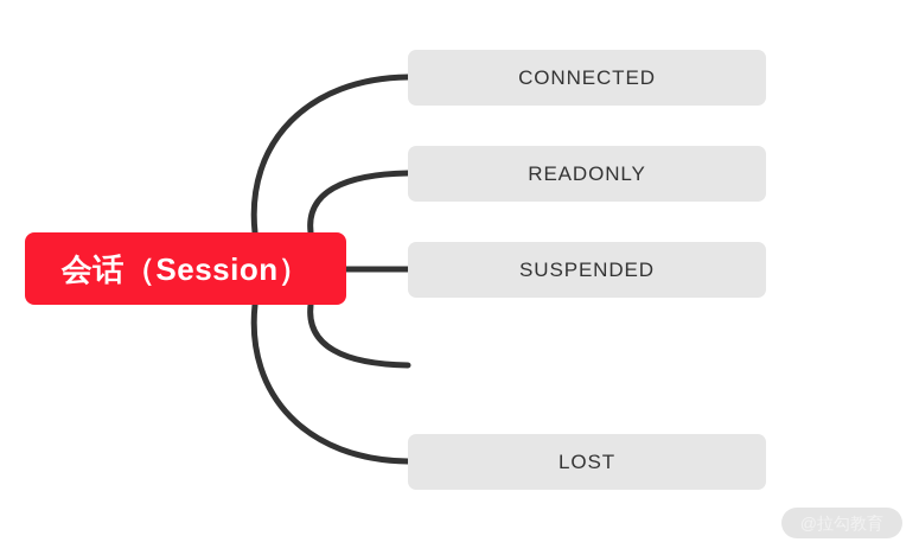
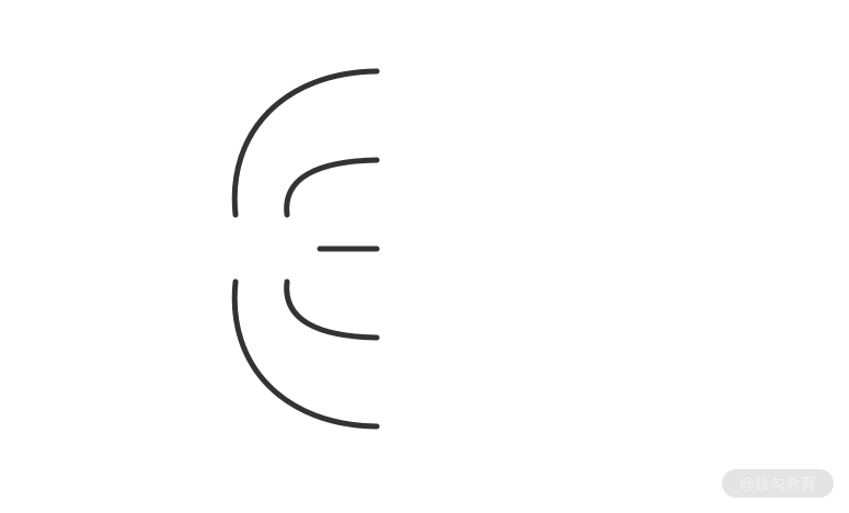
- 会话（Session）
- CONNECTED
- READONLY
- SUSPENDED
- LOST
